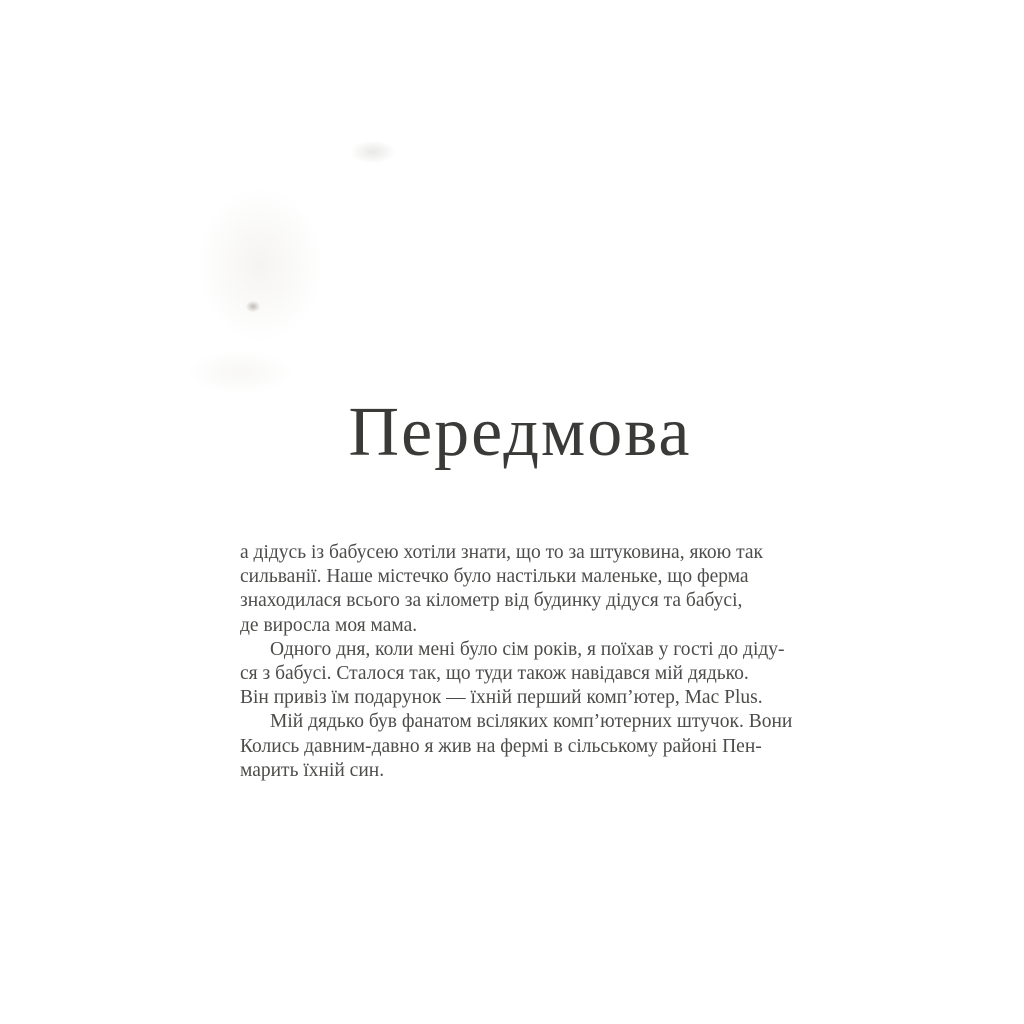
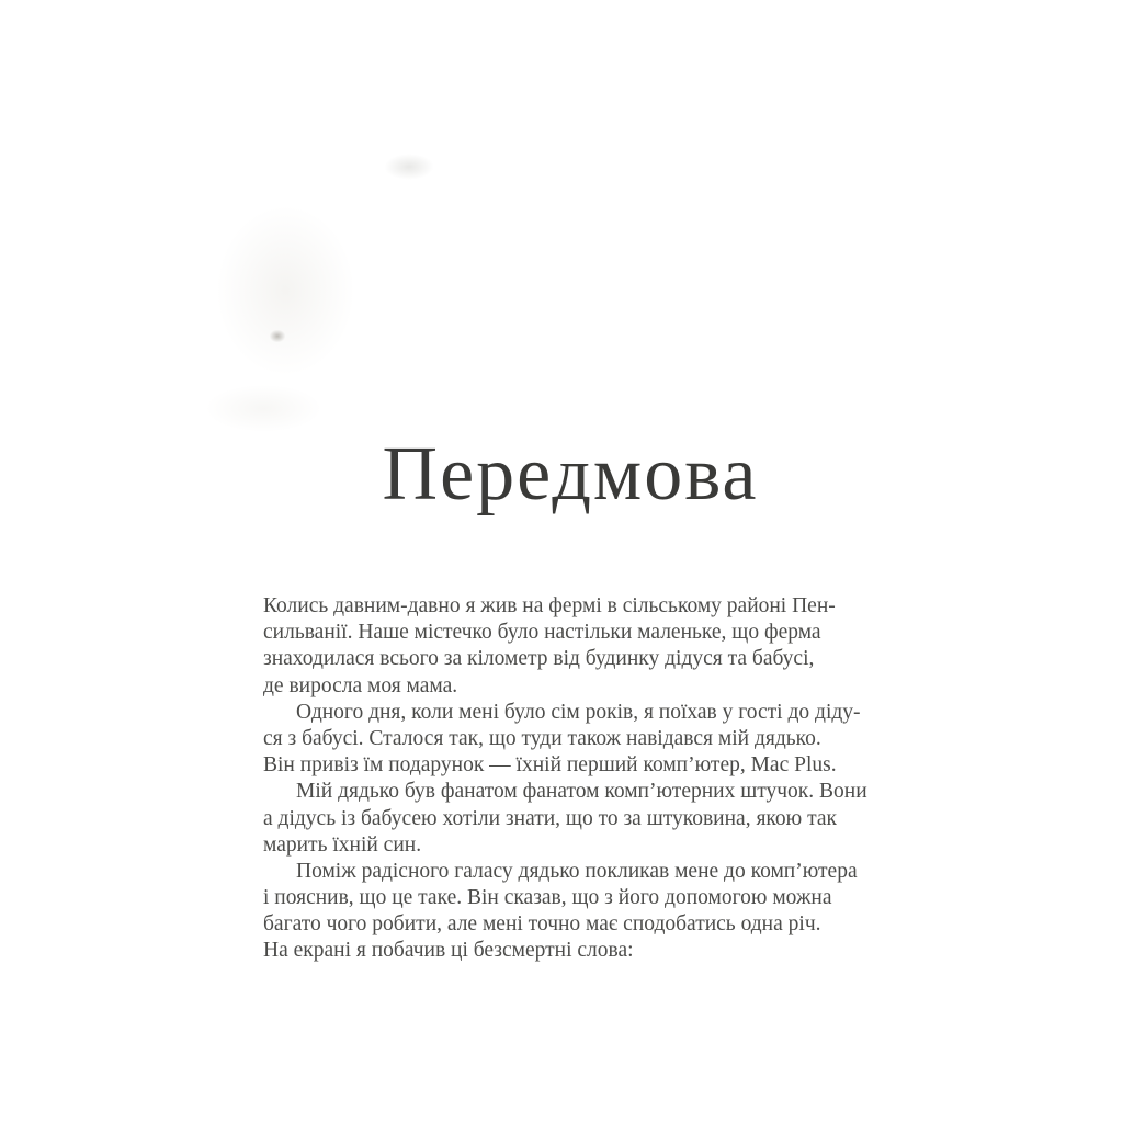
  Передмова
- а дідусь із бабусею хотіли знати, що то за штуковина, якою так
+ Колись давним-давно я жив на фермі в сільському районі Пен-
  сильванії. Наше містечко було настільки маленьке, що ферма
  знаходилася всього за кілометр від будинку дідуся та бабусі,
  де виросла моя мама.
  Одного дня, коли мені було сім років, я поїхав у гості до діду-
  ся з бабусі. Сталося так, що туди також навідався мій дядько.
  Він привіз їм подарунок — їхній перший комп’ютер, Mac Plus.
- Мій дядько був фанатом всіляких комп’ютерних штучок. Вони
+ Мій дядько був фанатом фанатом комп’ютерних штучок. Вони
- Колись давним-давно я жив на фермі в сільському районі Пен-
+ а дідусь із бабусею хотіли знати, що то за штуковина, якою так
  марить їхній син.
+ Поміж радісного галасу дядько покликав мене до комп’ютера
+ і пояснив, що це таке. Він сказав, що з його допомогою можна
+ багато чого робити, але мені точно має сподобатись одна річ.
+ На екрані я побачив ці безсмертні слова:
